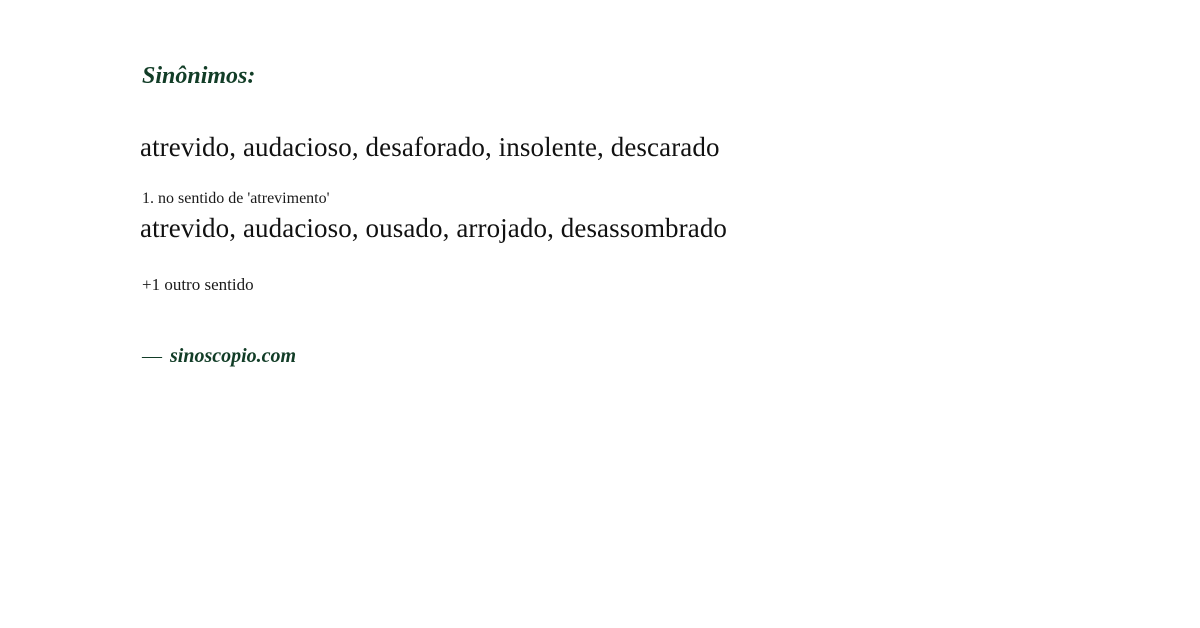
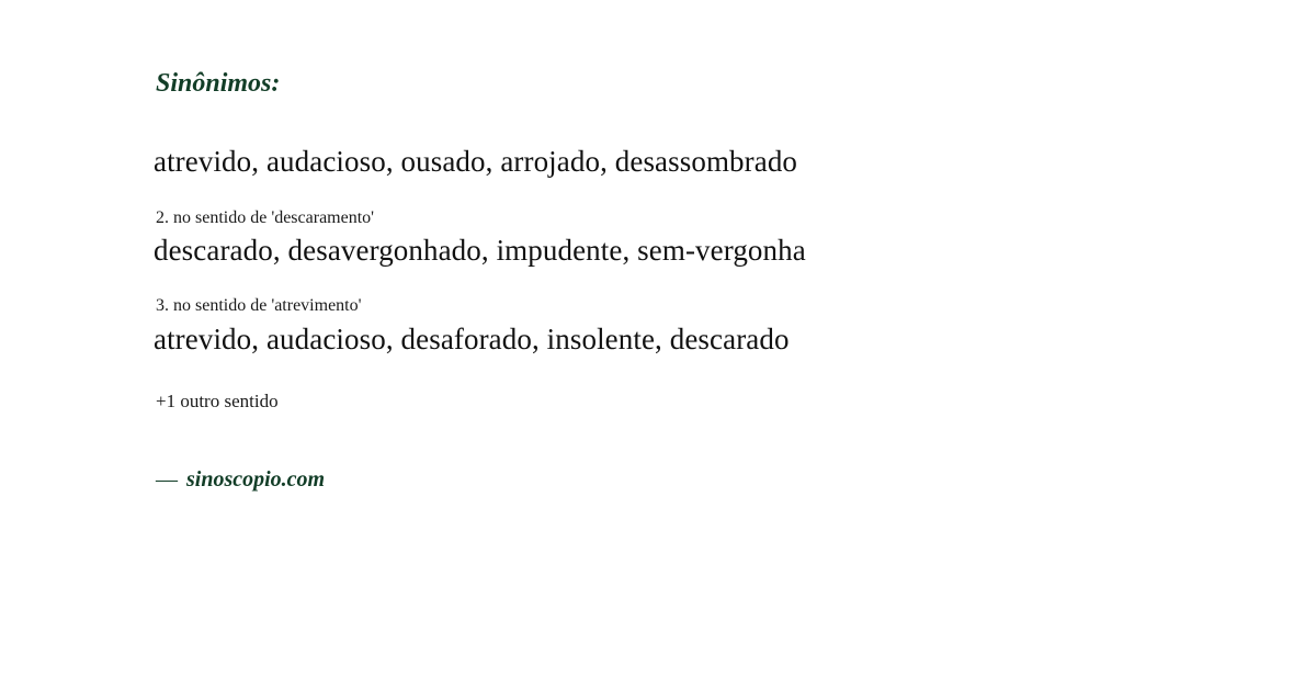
  Sinônimos:
- atrevido, audacioso, desaforado, insolente, descarado
+ atrevido, audacioso, ousado, arrojado, desassombrado
+ 2. no sentido de 'descaramento'
+ descarado, desavergonhado, impudente, sem-vergonha
- 1. no sentido de 'atrevimento'
+ 3. no sentido de 'atrevimento'
- atrevido, audacioso, ousado, arrojado, desassombrado
+ atrevido, audacioso, desaforado, insolente, descarado
  +1 outro sentido
  — sinoscopio.com
